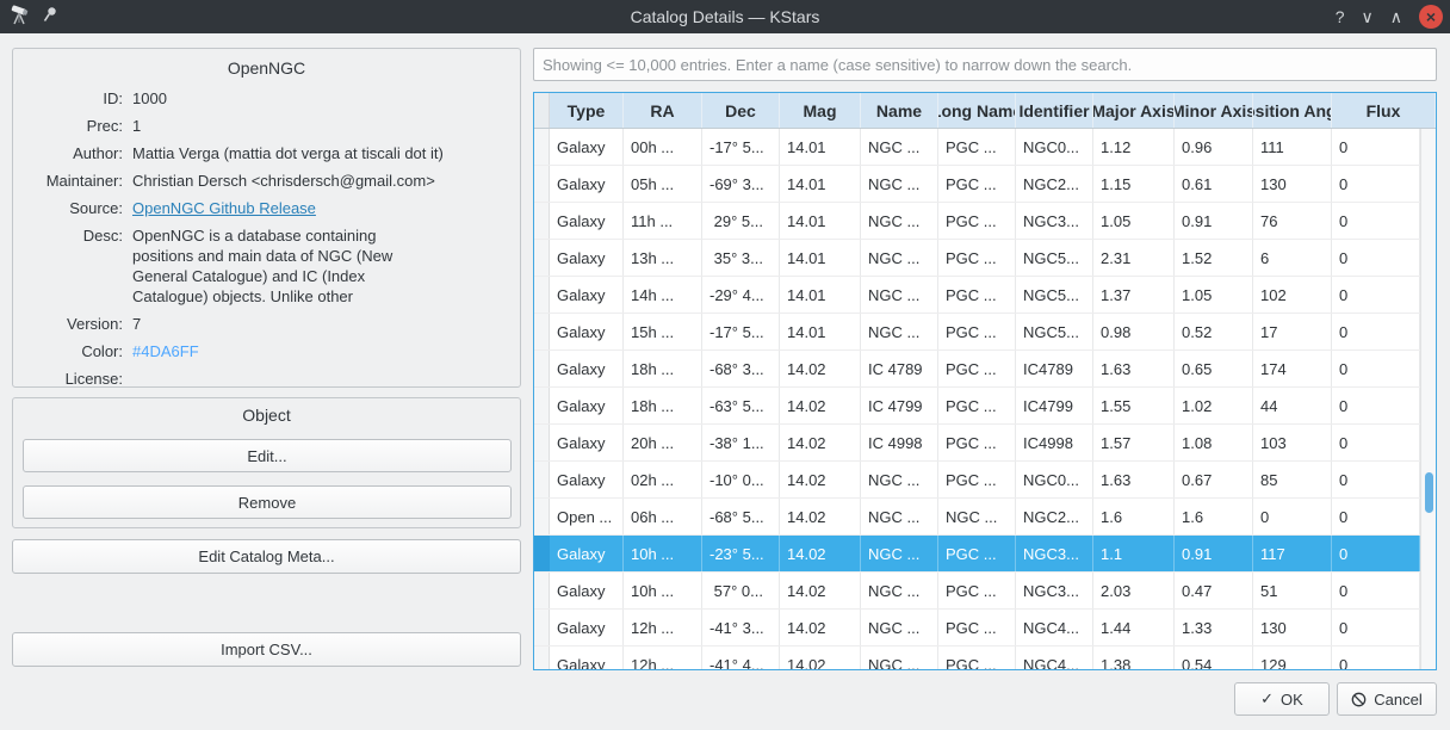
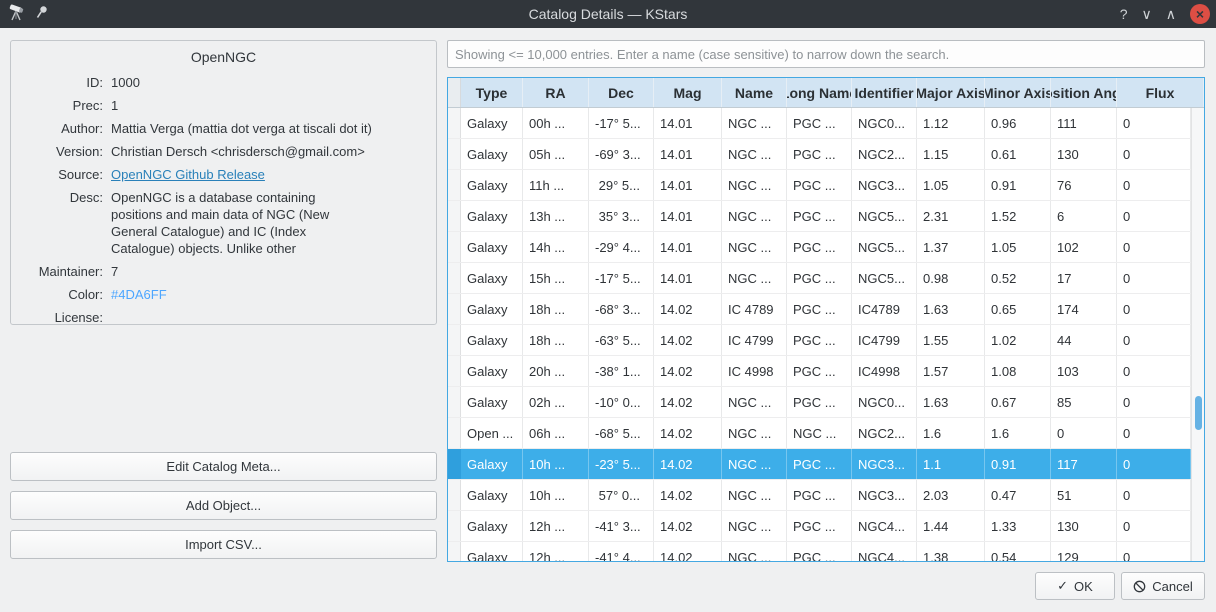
  Catalog Details — KStars
  ?
  ∨
  ∧
  ×
  OpenNGC
  ID:
  1000
  Prec:
  1
  Author:
  Mattia Verga (mattia dot verga at tiscali dot it)
- Maintainer:
+ Version:
  Christian Dersch <chrisdersch@gmail.com>
  Source:
  OpenNGC Github Release
  Desc:
  OpenNGC is a database containing positions and main data of NGC (New General Catalogue) and IC (Index Catalogue) objects. Unlike other
- Version:
+ Maintainer:
  7
  Color:
  #4DA6FF
  License:
- Object
- Edit...
- Remove
  Edit Catalog Meta...
+ Add Object...
  Import CSV...
  Showing <= 10,000 entries. Enter a name (case sensitive) to narrow down the search.
  Type
  RA
  Dec
  Mag
  Name
  ong Nam
  Identifier
  Major Axis
  Minor Axis
  Flux
  Galaxy
  00h ...
  -17° 5...
  14.01
  NGC ...
  PGC ...
  NGC0...
  1.12
  0.96
  111
  0
  Galaxy
  05h ...
  -69° 3...
  14.01
  NGC ...
  PGC ...
  NGC2...
  1.15
  0.61
  130
  0
  Galaxy
  11h ...
  29° 5...
  14.01
  NGC ...
  PGC ...
  NGC3...
  1.05
  0.91
  76
  0
  Galaxy
  13h ...
  35° 3...
  14.01
  NGC ...
  PGC ...
  NGC5...
  2.31
  1.52
  6
  0
  Galaxy
  14h ...
  -29° 4...
  14.01
  NGC ...
  PGC ...
  NGC5...
  1.37
  1.05
  102
  0
  Galaxy
  15h ...
  -17° 5...
  14.01
  NGC ...
  PGC ...
  NGC5...
  0.98
  0.52
  17
  0
  Galaxy
  18h ...
  -68° 3...
  14.02
  IC 4789
  PGC ...
  IC4789
  1.63
  0.65
  174
  0
  Galaxy
  18h ...
  -63° 5...
  14.02
  IC 4799
  PGC ...
  IC4799
  1.55
  1.02
  44
  0
  Galaxy
  20h ...
  -38° 1...
  14.02
  IC 4998
  PGC ...
  IC4998
  1.57
  1.08
  103
  0
  Galaxy
  02h ...
  -10° 0...
  14.02
  NGC ...
  PGC ...
  NGC0...
  1.63
  0.67
  85
  0
  Open ...
  06h ...
  -68° 5...
  14.02
  NGC ...
  NGC ...
  NGC2...
  1.6
  1.6
  0
  0
  Galaxy
  10h ...
  -23° 5...
  14.02
  NGC ...
  PGC ...
  NGC3...
  1.1
  0.91
  117
  0
  Galaxy
  10h ...
  57° 0...
  14.02
  NGC ...
  PGC ...
  NGC3...
  2.03
  0.47
  51
  0
  Galaxy
  12h ...
  -41° 3...
  14.02
  NGC ...
  PGC ...
  NGC4...
  1.44
  1.33
  130
  0
  Galaxy
  12h ...
  -41° 4...
  14.02
  NGC ...
  PGC ...
  NGC4...
  1.38
  0.54
  129
  0
  ✓
  OK
  Cancel
